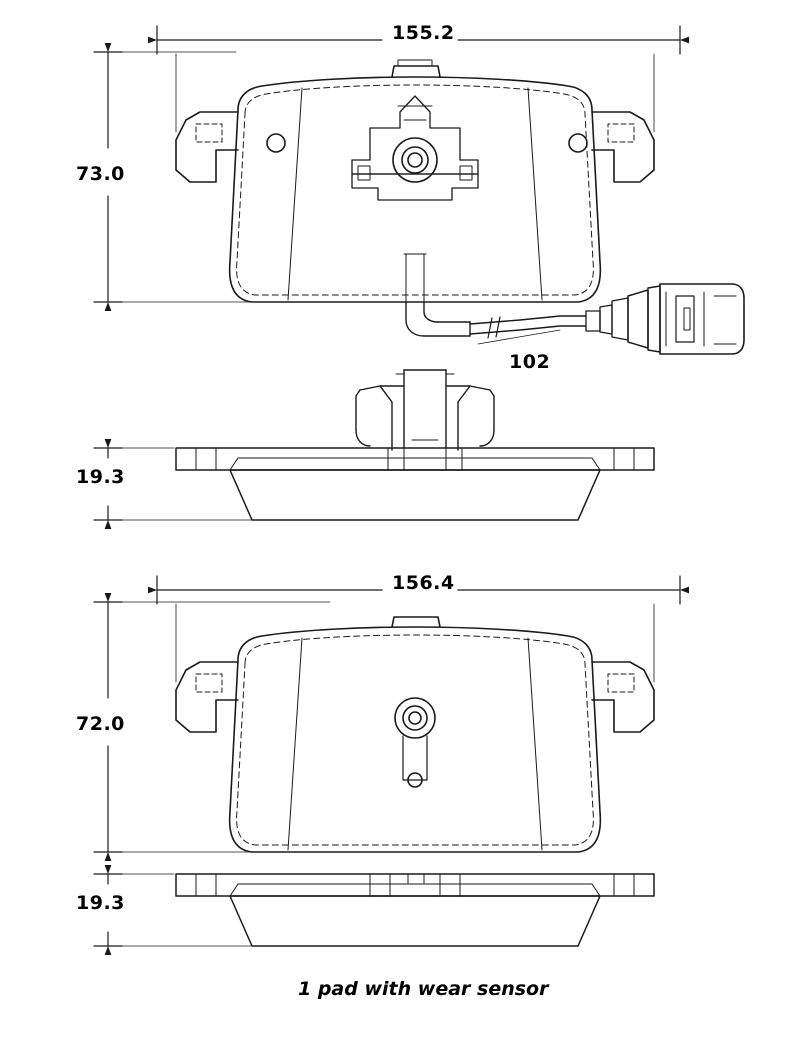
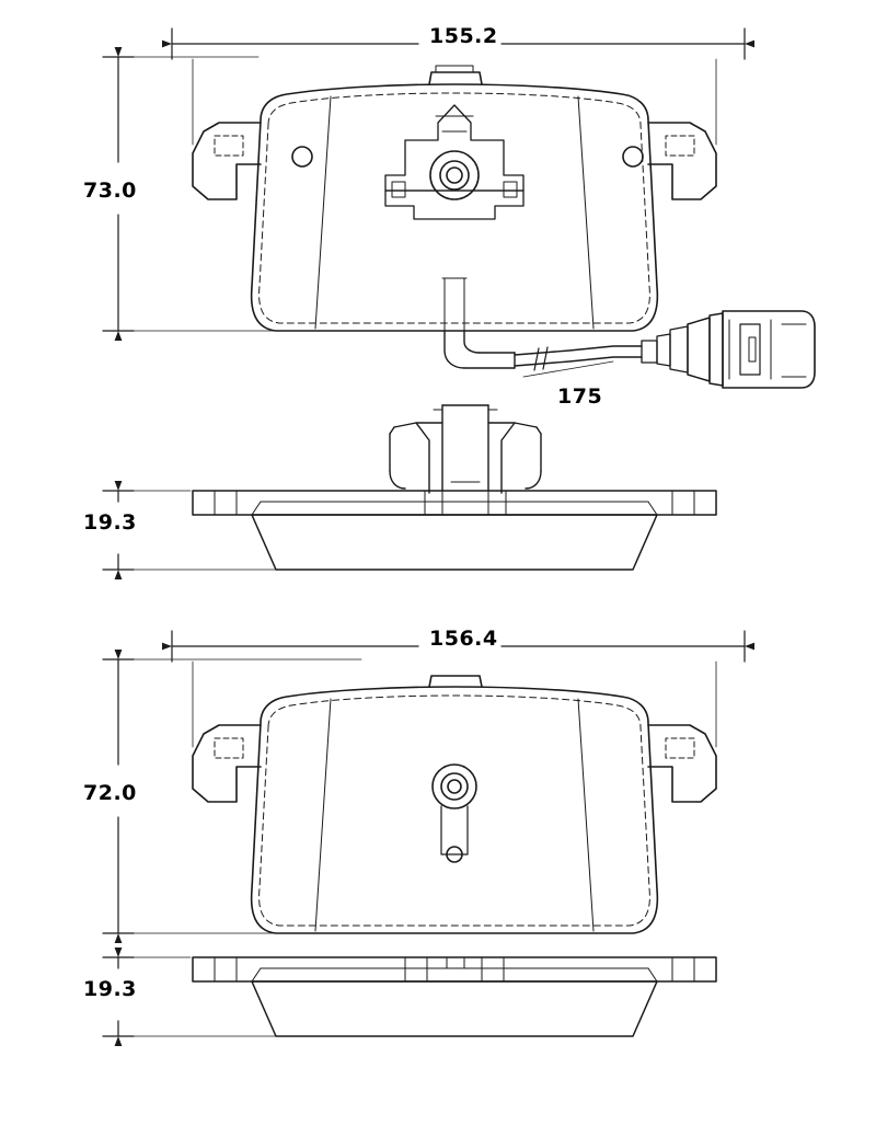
  155.2
  73.0
- 102
+ 175
  19.3
  156.4
  72.0
  19.3
- 1 pad with wear sensor
